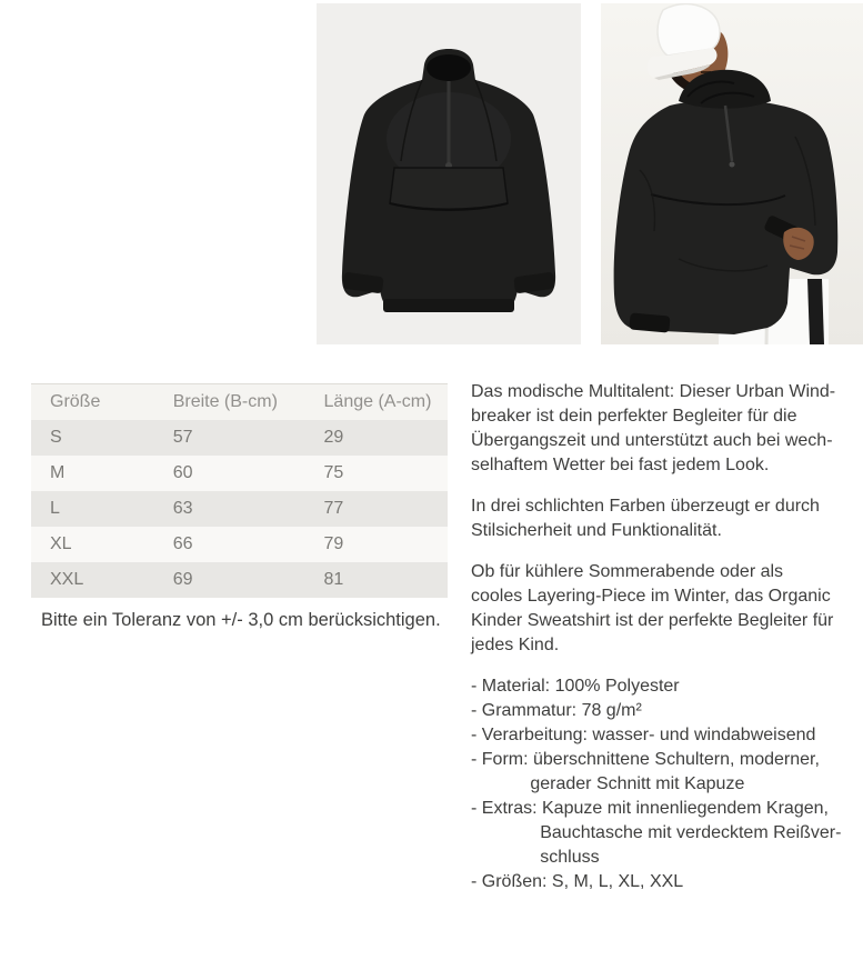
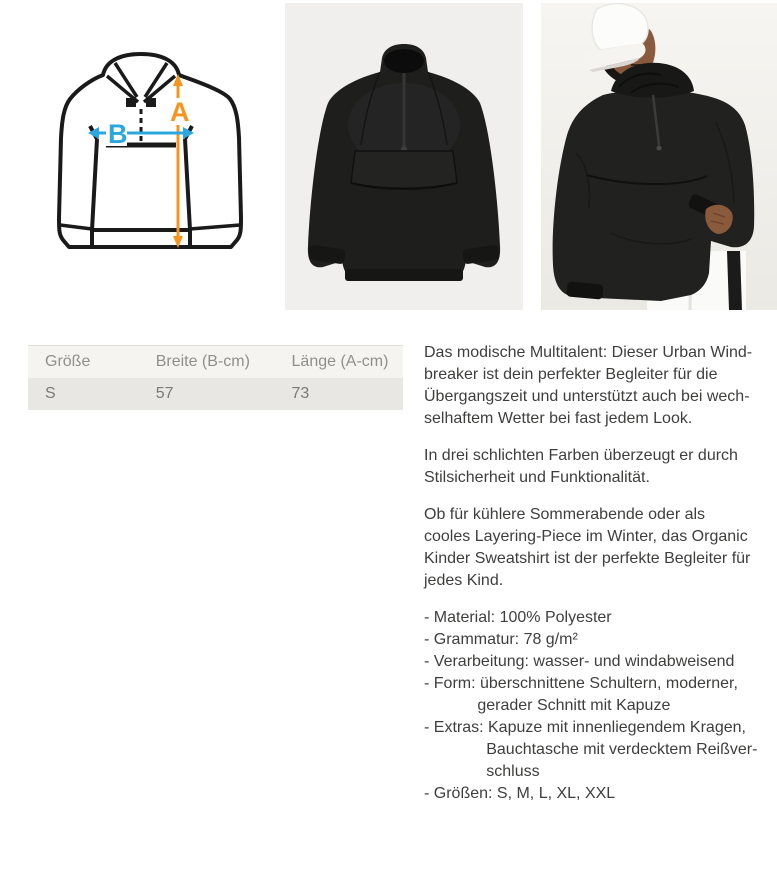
+ A
+ B
  Größe	Breite (B-cm)	Länge (A-cm)
- S	57	29
+ S	57	73
- M	60	75
- L	63	77
- XL	66	79
- XXL	69	81
- Bitte ein Toleranz von +/- 3,0 cm berücksichtigen.
  Das modische Multitalent: Dieser Urban Wind-
  breaker ist dein perfekter Begleiter für die
  Übergangszeit und unterstützt auch bei wech-
  selhaftem Wetter bei fast jedem Look.
  In drei schlichten Farben überzeugt er durch
  Stilsicherheit und Funktionalität.
  Ob für kühlere Sommerabende oder als
  cooles Layering-Piece im Winter, das Organic
  Kinder Sweatshirt ist der perfekte Begleiter für
  jedes Kind.
  - Material: 100% Polyester
  - Grammatur: 78 g/m²
  - Verarbeitung: wasser- und windabweisend
  - Form: überschnittene Schultern, moderner,
  gerader Schnitt mit Kapuze
  - Extras: Kapuze mit innenliegendem Kragen,
  Bauchtasche mit verdecktem Reißver-
  schluss
  - Größen: S, M, L, XL, XXL
